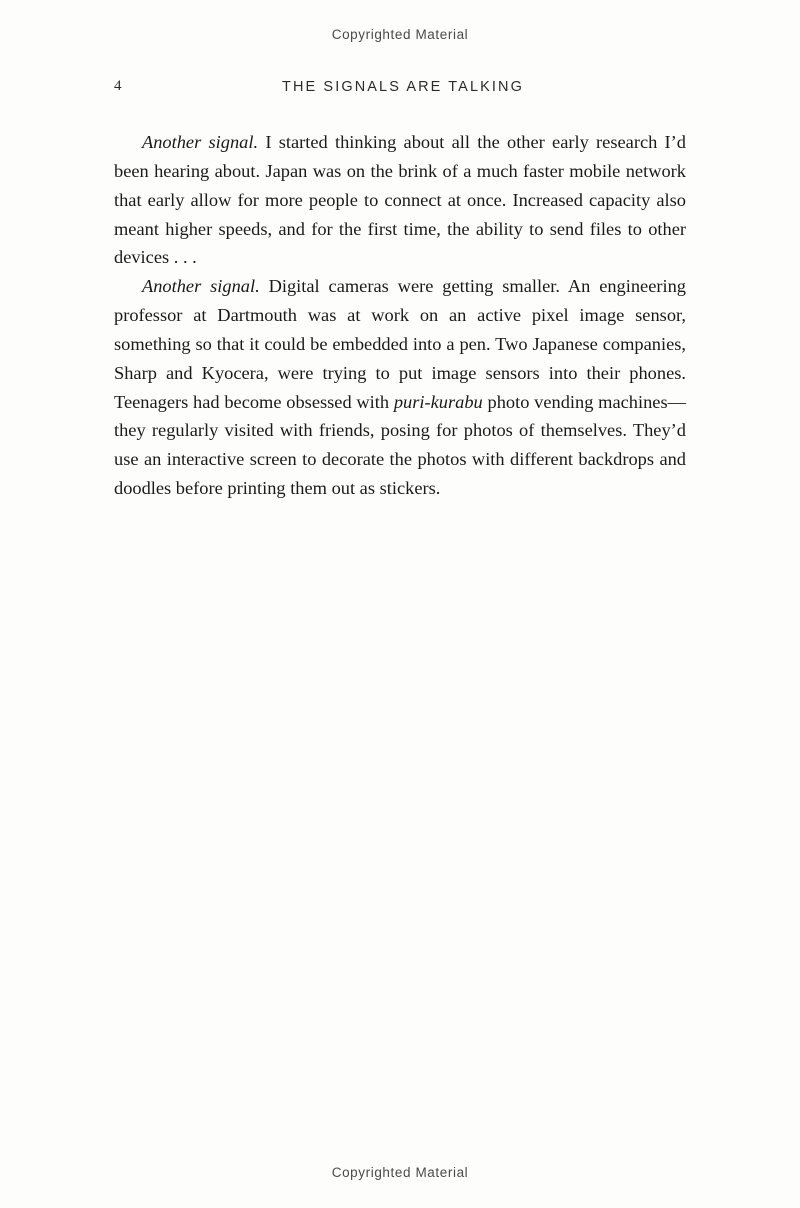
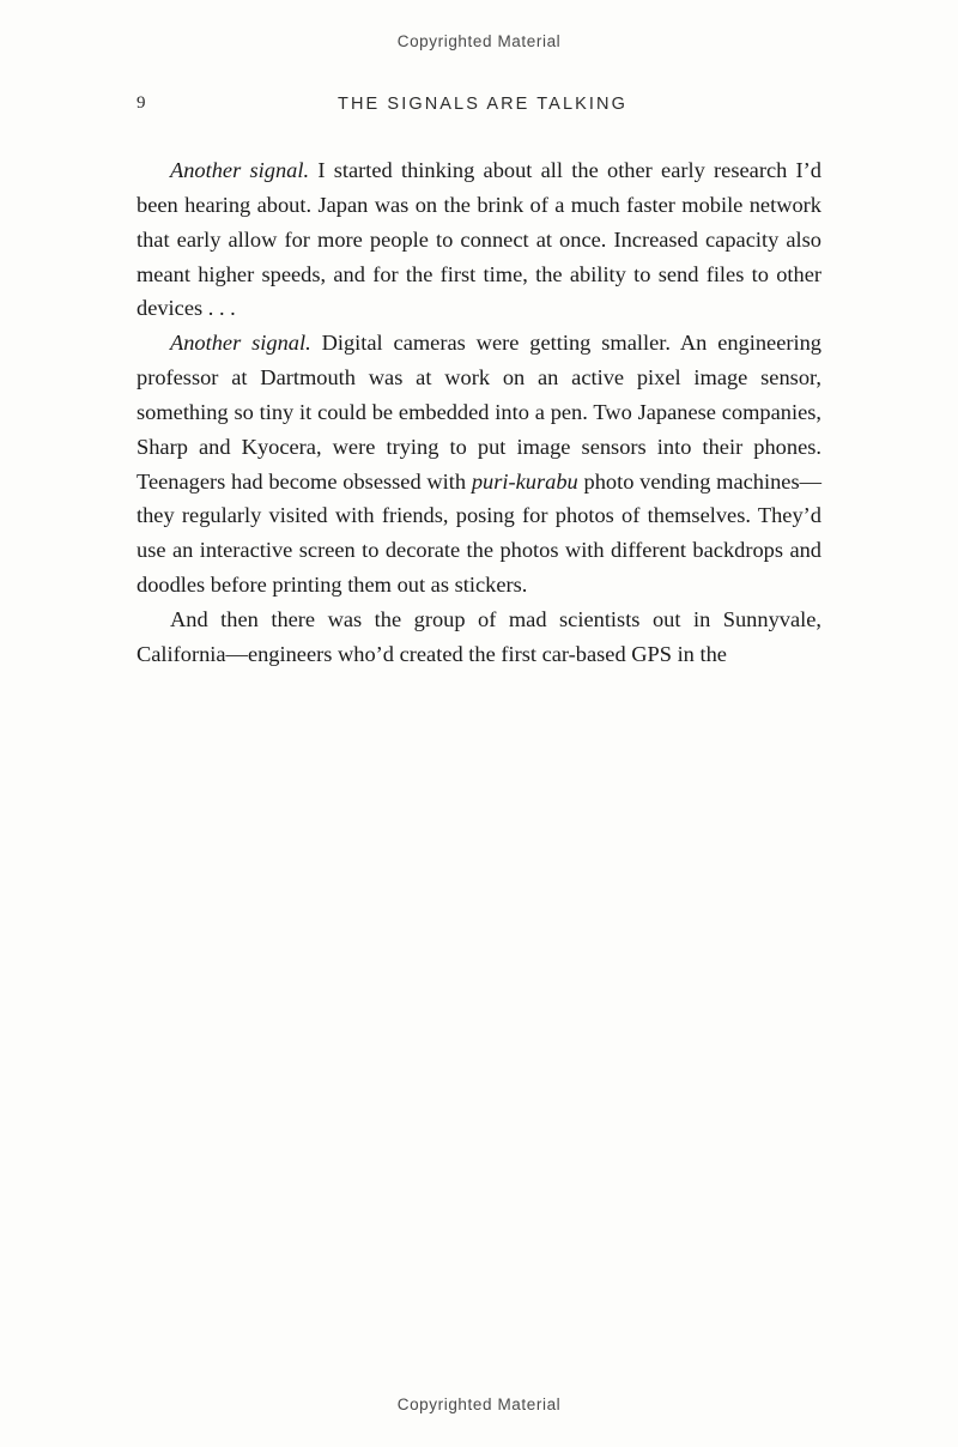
  Copyrighted Material
- 4
+ 9
  THE SIGNALS ARE TALKING
  Another signal. I started thinking about all the other early research I’d been hearing about. Japan was on the brink of a much faster mobile network that early allow for more people to connect at once. Increased capacity also meant higher speeds, and for the first time, the ability to send files to other devices . . .
- Another signal. Digital cameras were getting smaller. An engineering professor at Dartmouth was at work on an active pixel image sensor, something so that it could be embedded into a pen. Two Japanese companies, Sharp and Kyocera, were trying to put image sensors into their phones. Teenagers had become obsessed with puri-kurabu photo vending machines—they regularly visited with friends, posing for photos of themselves. They’d use an interactive screen to decorate the photos with different backdrops and doodles before printing them out as stickers.
+ Another signal. Digital cameras were getting smaller. An engineering professor at Dartmouth was at work on an active pixel image sensor, something so tiny it could be embedded into a pen. Two Japanese companies, Sharp and Kyocera, were trying to put image sensors into their phones. Teenagers had become obsessed with puri-kurabu photo vending machines—they regularly visited with friends, posing for photos of themselves. They’d use an interactive screen to decorate the photos with different backdrops and doodles before printing them out as stickers.
+ And then there was the group of mad scientists out in Sunnyvale, California—engineers who’d created the first car-based GPS in the
  Copyrighted Material
